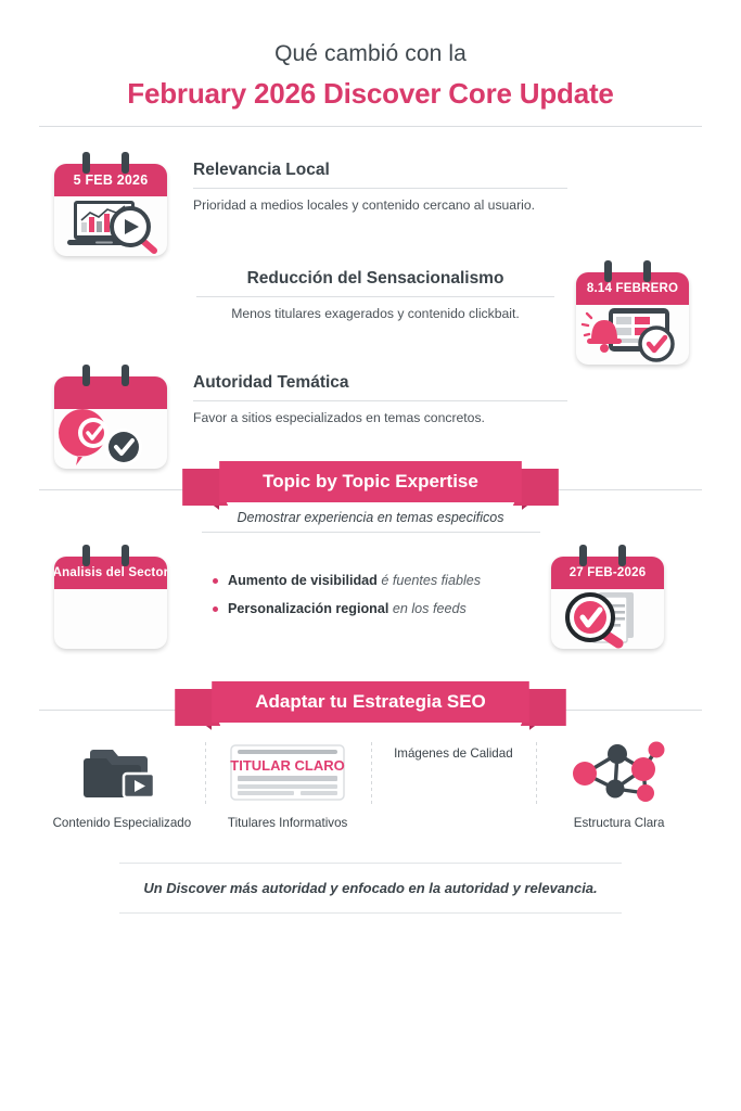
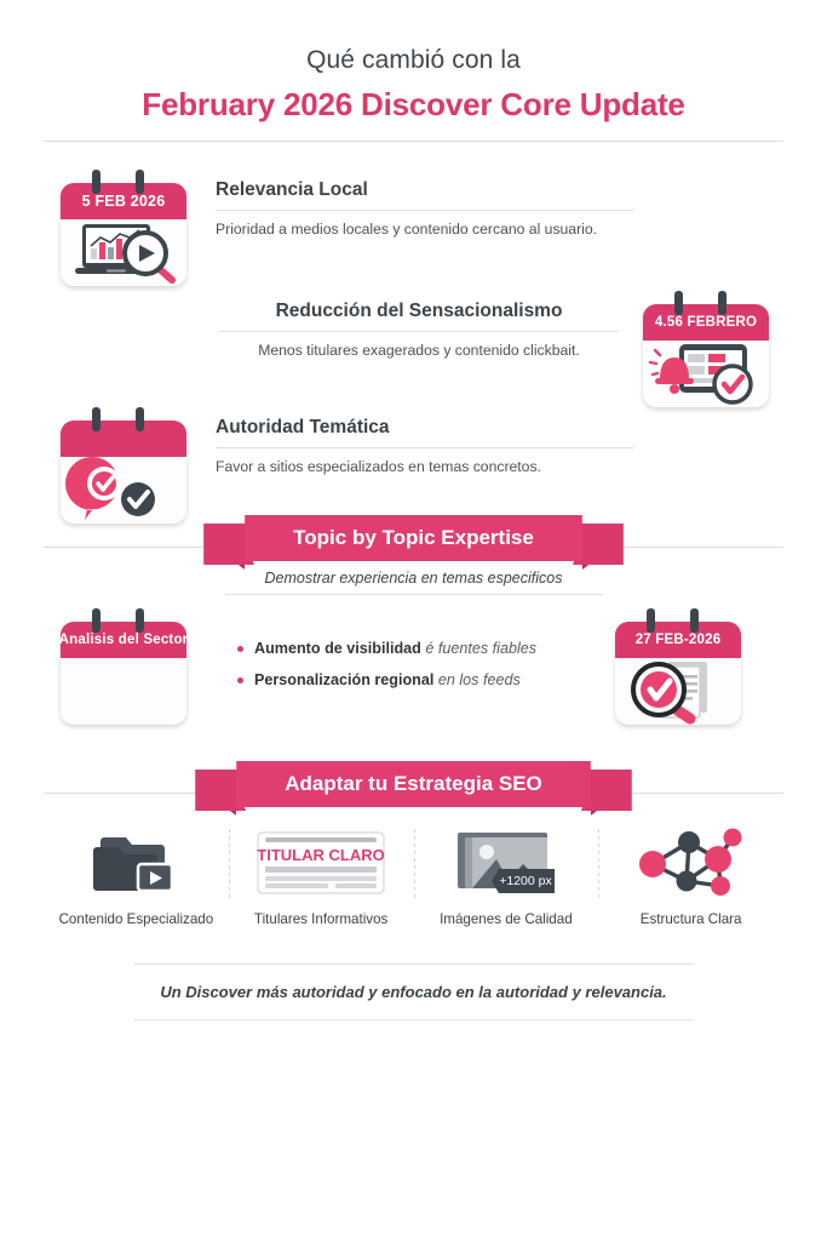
  Qué cambió con la
  February 2026 Discover Core Update
  5 FEB 2026
  Relevancia Local
  Prioridad a medios locales y contenido cercano al usuario.
  Reducción del Sensacionalismo
  Menos titulares exagerados y contenido clickbait.
- 8.14 FEBRERO
+ 4.56 FEBRERO
  Autoridad Temática
  Favor a sitios especializados en temas concretos.
  Topic by Topic Expertise
  Demostrar experiencia en temas especificos
  Analisis del Sector
  Aumento de visibilidad é fuentes fiables
  Personalización regional en los feeds
  27 FEB-2026
  Adaptar tu Estrategia SEO
  Contenido Especializado
  TITULAR CLARO
  Titulares Informativos
+ +1200 px
  Imágenes de Calidad
  Estructura Clara
  Un Discover más autoridad y enfocado en la autoridad y relevancia.
